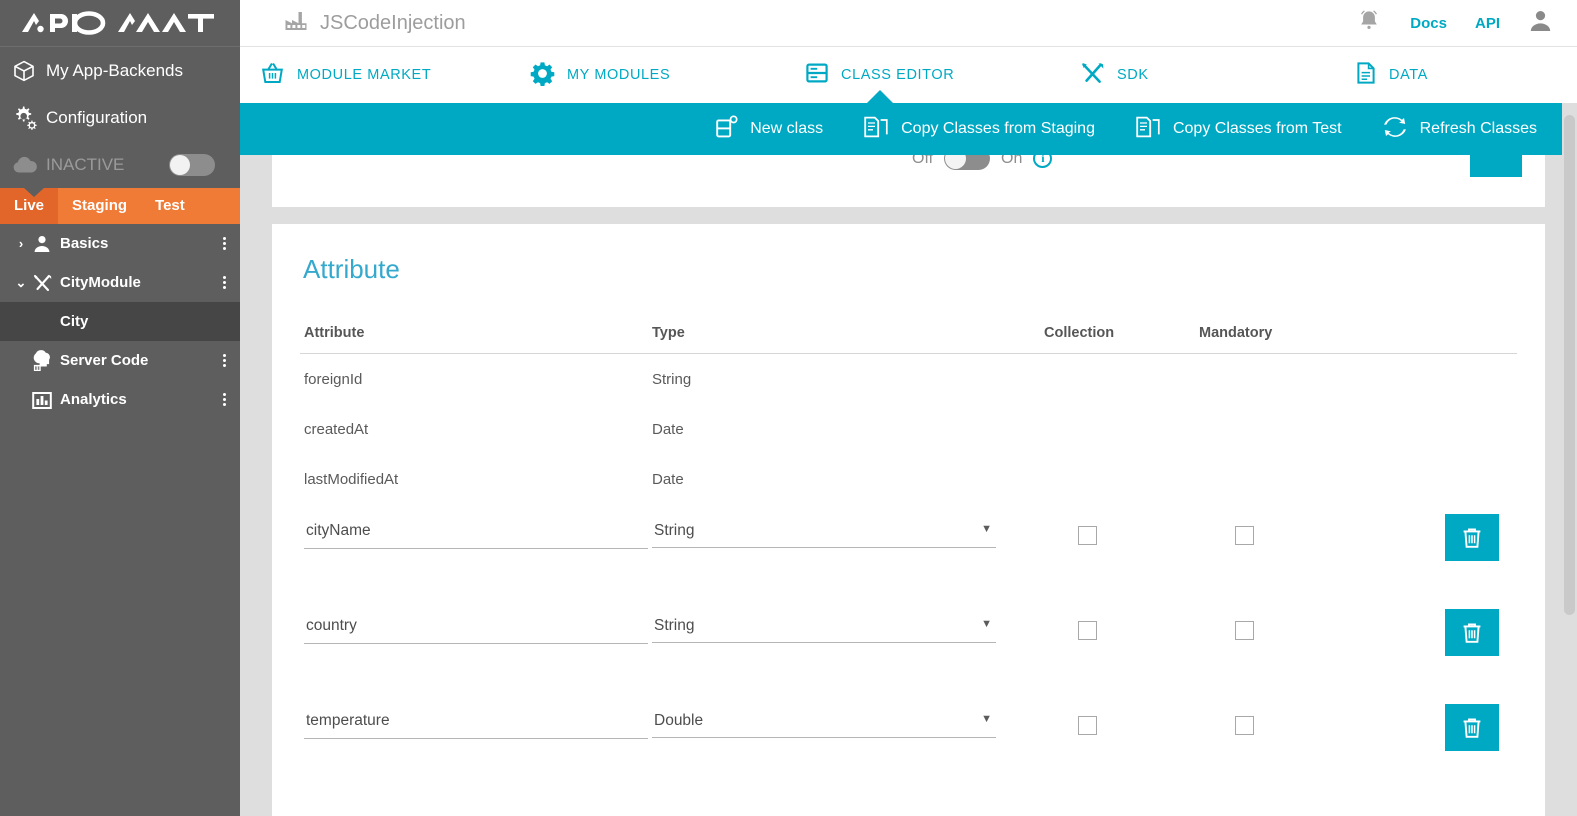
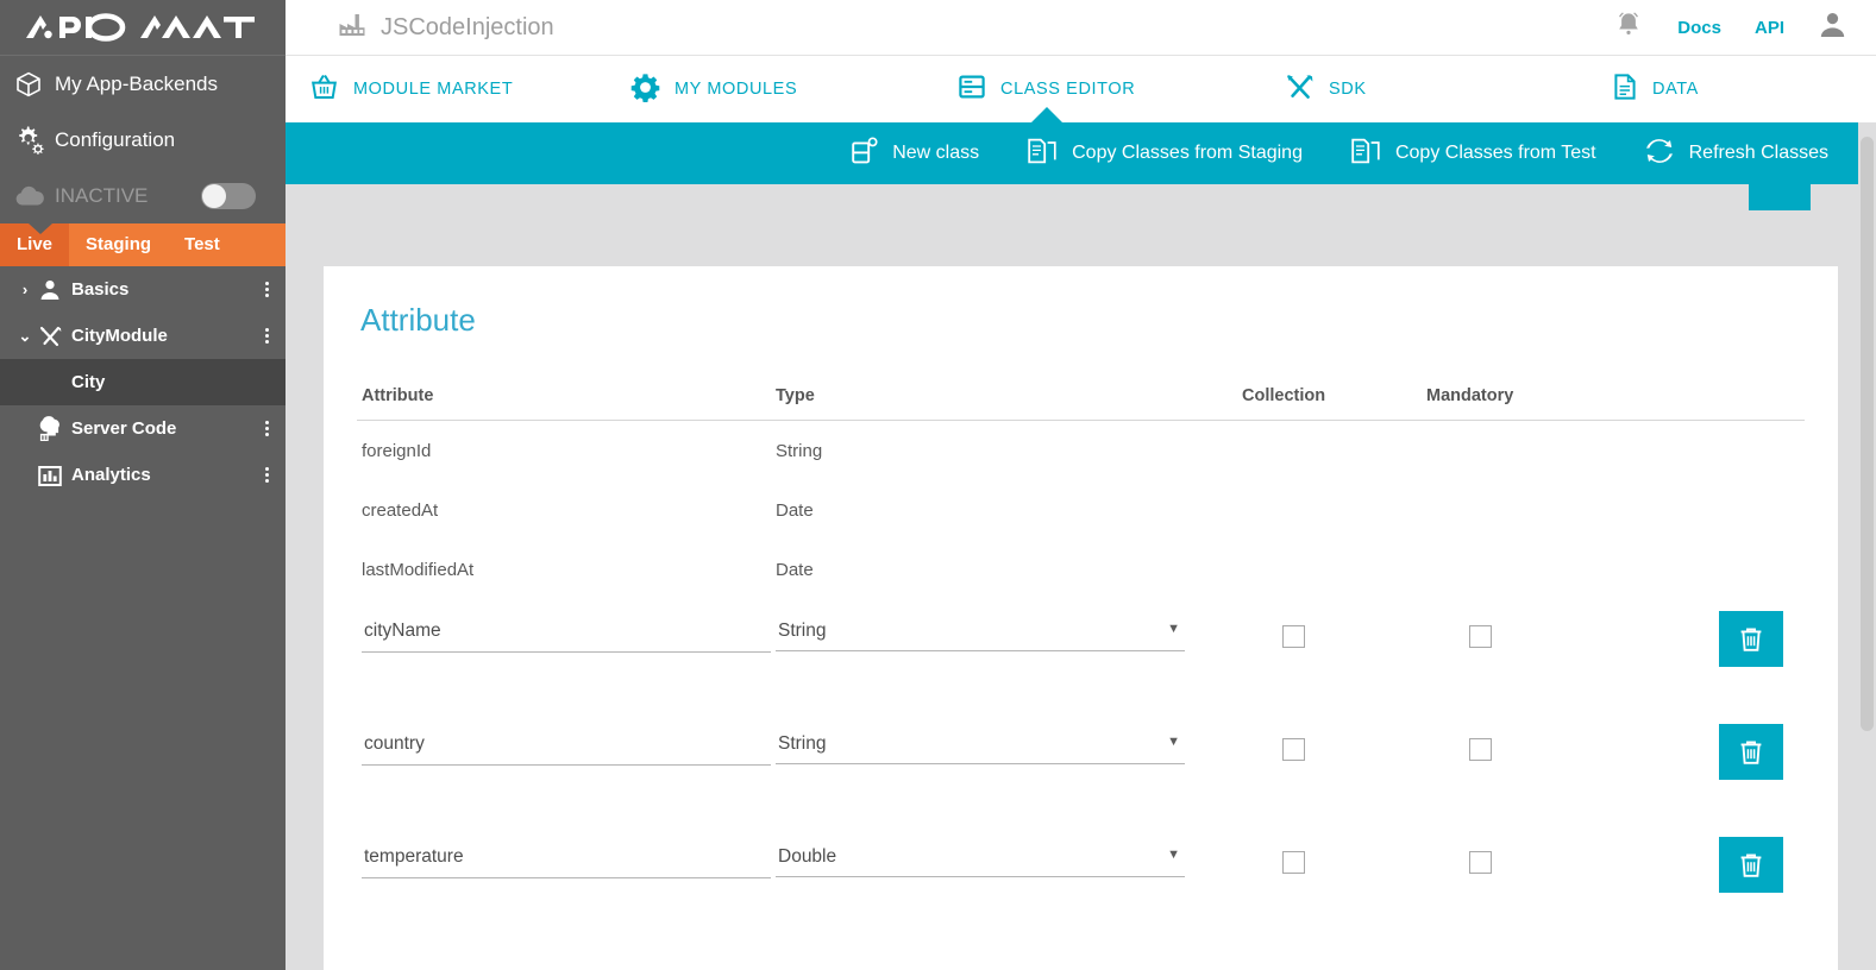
  My App-Backends
  Configuration
  INACTIVE
  Live
  Staging
  Test
  ›
  Basics
  ⌄
  CityModule
  City
  Server Code
  Analytics
  JSCodeInjection
  Docs
  API
  MODULE MARKET
  MY MODULES
  CLASS EDITOR
  SDK
  DATA
- Off
- On
- i
  Attribute
  Attribute
  Type
  Collection
  Mandatory
  foreignId
  String
  createdAt
  Date
  lastModifiedAt
  Date
  cityName
  String
  ▼
  country
  String
  ▼
  temperature
  Double
  ▼
  New class
  Copy Classes from Staging
  Copy Classes from Test
  Refresh Classes
